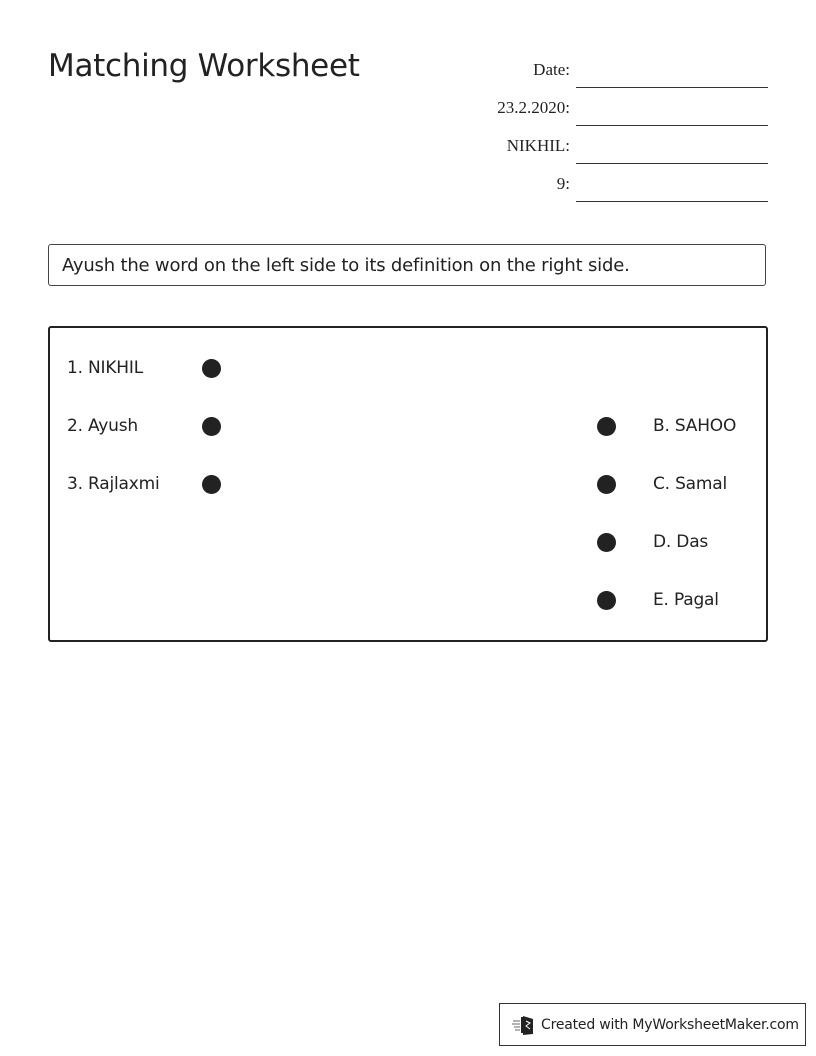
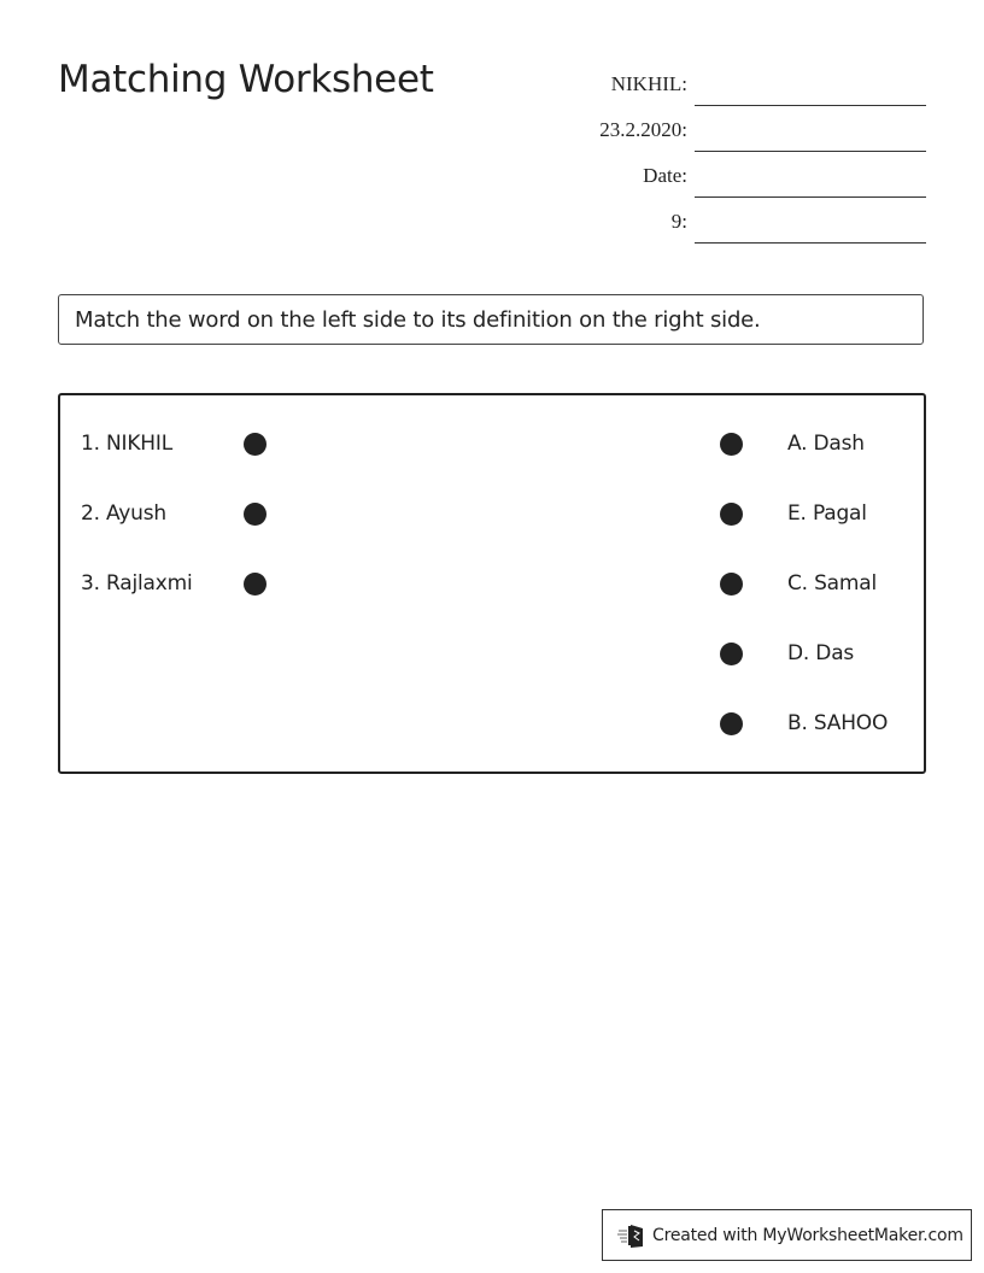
  Matching Worksheet
- Date:
+ NIKHIL:
  23.2.2020:
- NIKHIL:
+ Date:
  9:
- Ayush the word on the left side to its definition on the right side.
+ Match the word on the left side to its definition on the right side.
  1. NIKHIL
  2. Ayush
  3. Rajlaxmi
+ A. Dash
- B. SAHOO
+ E. Pagal
  C. Samal
  D. Das
- E. Pagal
+ B. SAHOO
  Created with MyWorksheetMaker.com
